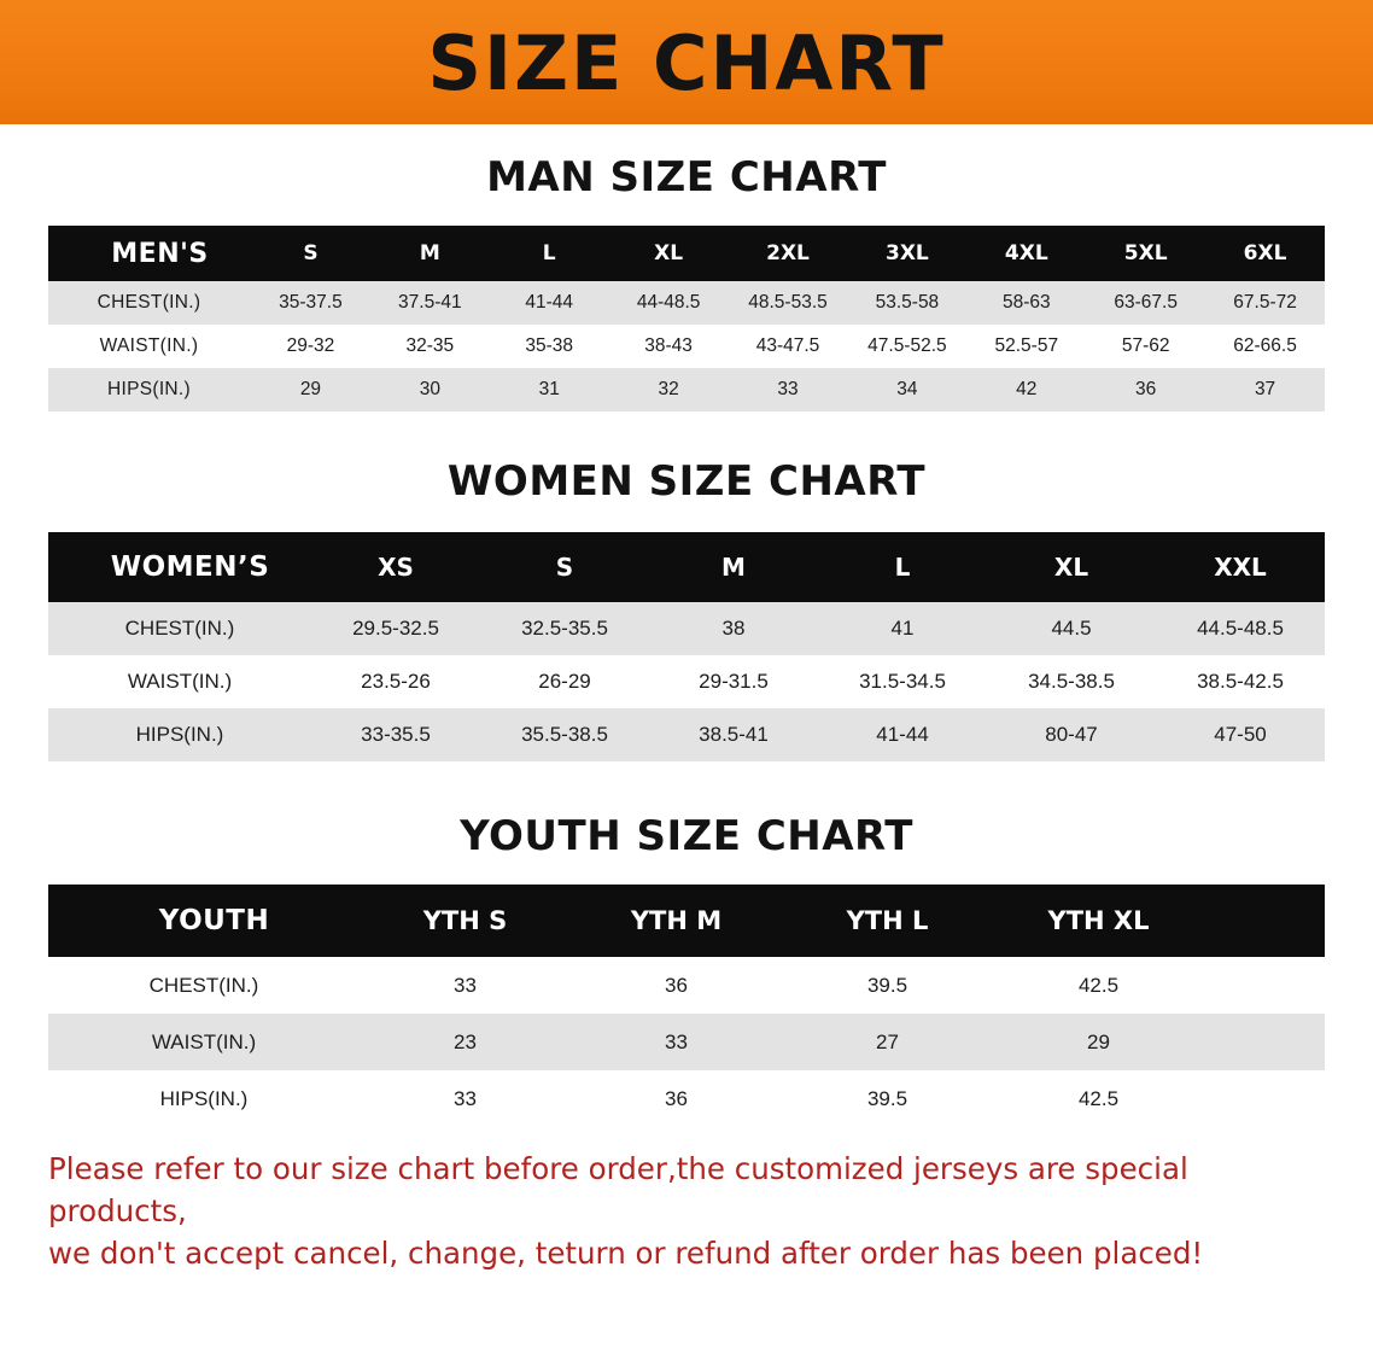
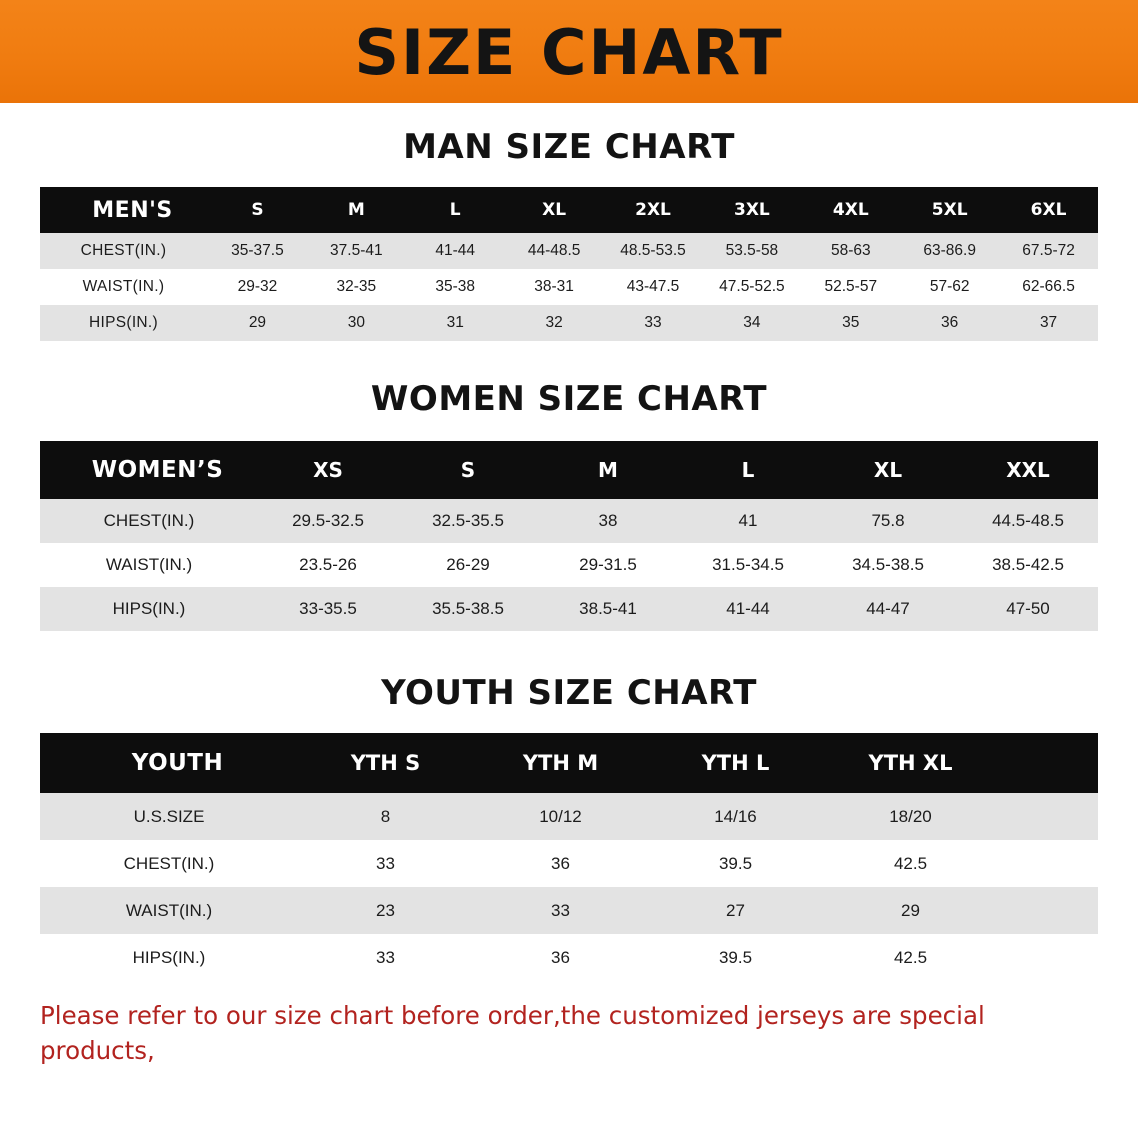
  SIZE CHART
  MAN SIZE CHART
  MEN'S	S	M	L	XL	2XL	3XL	4XL	5XL	6XL
- CHEST(IN.)	35-37.5	37.5-41	41-44	44-48.5	48.5-53.5	53.5-58	58-63	63-67.5	67.5-72
+ CHEST(IN.)	35-37.5	37.5-41	41-44	44-48.5	48.5-53.5	53.5-58	58-63	63-86.9	67.5-72
- WAIST(IN.)	29-32	32-35	35-38	38-43	43-47.5	47.5-52.5	52.5-57	57-62	62-66.5
+ WAIST(IN.)	29-32	32-35	35-38	38-31	43-47.5	47.5-52.5	52.5-57	57-62	62-66.5
- HIPS(IN.)	29	30	31	32	33	34	42	36	37
+ HIPS(IN.)	29	30	31	32	33	34	35	36	37
  WOMEN SIZE CHART
  WOMEN’S	XS	S	M	L	XL	XXL
- CHEST(IN.)	29.5-32.5	32.5-35.5	38	41	44.5	44.5-48.5
+ CHEST(IN.)	29.5-32.5	32.5-35.5	38	41	75.8	44.5-48.5
  WAIST(IN.)	23.5-26	26-29	29-31.5	31.5-34.5	34.5-38.5	38.5-42.5
- HIPS(IN.)	33-35.5	35.5-38.5	38.5-41	41-44	80-47	47-50
+ HIPS(IN.)	33-35.5	35.5-38.5	38.5-41	41-44	44-47	47-50
  YOUTH SIZE CHART
  YOUTH	YTH S	YTH M	YTH L	YTH XL
+ U.S.SIZE	8	10/12	14/16	18/20
  CHEST(IN.)	33	36	39.5	42.5
  WAIST(IN.)	23	33	27	29
  HIPS(IN.)	33	36	39.5	42.5
  Please refer to our size chart before order,the customized jerseys are special products,
- we don't accept cancel, change, teturn or refund after order has been placed!
